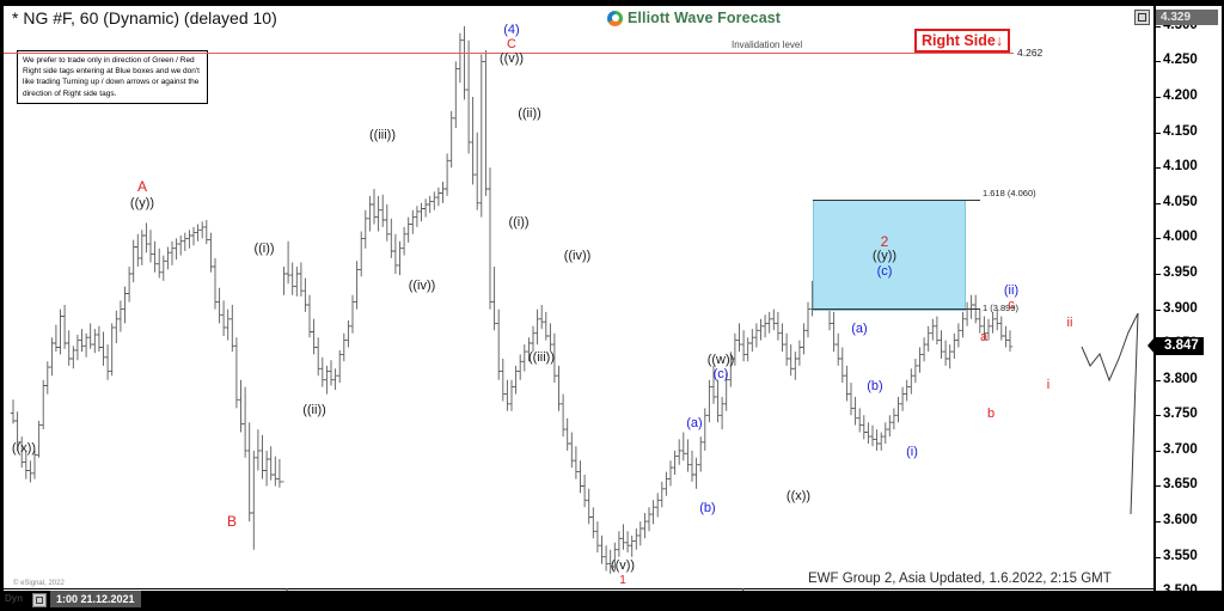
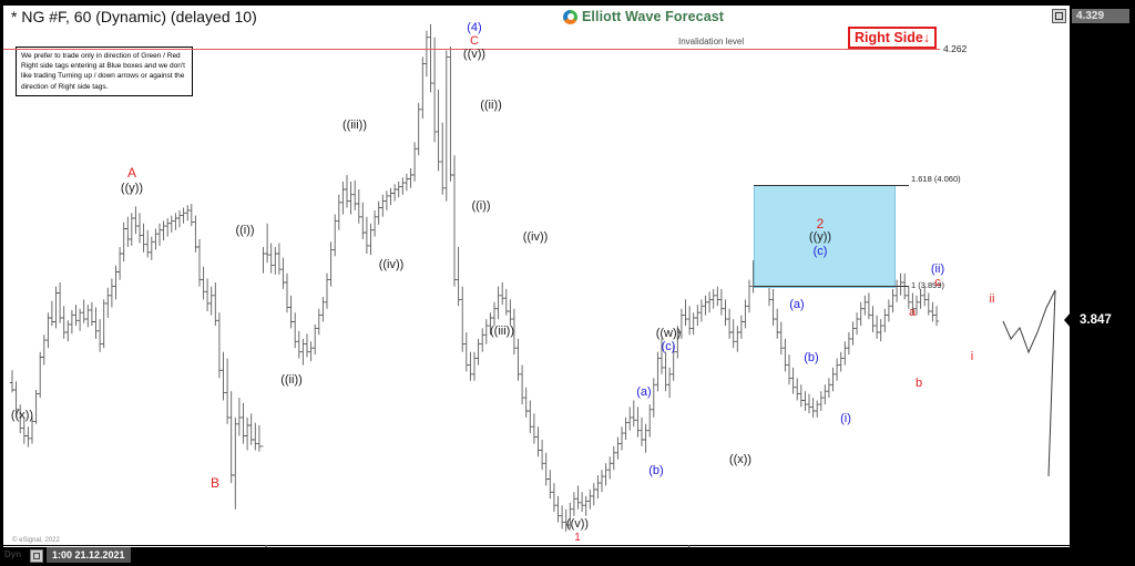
  * NG #F, 60 (Dynamic) (delayed 10)
  Elliott Wave Forecast
  Invalidation level
  4.262
  Right Side↓
  1.618 (4.060)
  1 (3.899)
  ((x))
  A
  ((y))
  B
  ((ii))
  ((i))
  ((iii))
  ((iv))
  (4)
  C
  ((v))
  ((ii))
  ((i))
  ((iii))
  ((iv))
  ((v))
  1
  (a)
  (b)
  (c)
  ((w))
  ((x))
  (a)
  (b)
  (i)
  2
  ((y))
  (c)
  a
  b
  c
  (ii)
  i
  ii
- EWF Group 2, Asia Updated, 1.6.2022, 2:15 GMT
- 4.250
- 4.200
- 4.150
- 4.100
- 4.050
- 4.000
- 3.950
- 3.900
- 3.800
- 3.750
- 3.700
- 3.650
- 3.600
- 3.550
  4.329
  3.847
  Dyn
  1:00 21.12.2021
